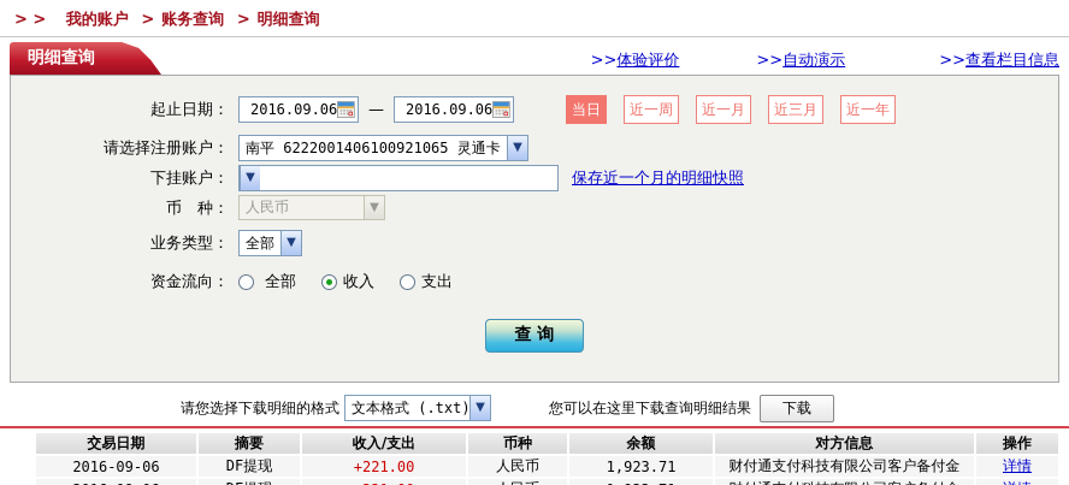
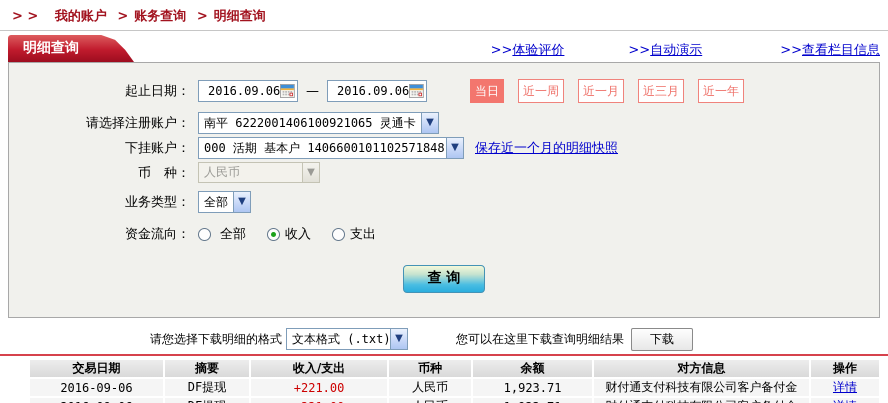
  > > 我的账户 > 账务查询 > 明细查询
  明细查询
  >>体验评价
  >>自动演示
  >>查看栏目信息
  起止日期：
  2016.09.06
  —
  2016.09.06
  当日
  近一周
  近一月
  近三月
  近一年
  请选择注册账户：
  南平 6222001406100921065 灵通卡
  ▼
  下挂账户：
+ 000 活期 基本户 1406600101102571848
  ▼
  保存近一个月的明细快照
  币 种：
  人民币
  ▼
  业务类型：
  全部
  ▼
  资金流向：
  全部
  收入
  支出
  查 询
  请您选择下载明细的格式
  文本格式 (.txt)
  ▼
  您可以在这里下载查询明细结果
  下载
  交易日期	摘要	收入/支出	币种	余额	对方信息	操作
  2016-09-06	DF提现	+221.00	人民币	1,923.71	财付通支付科技有限公司客户备付金	详情
